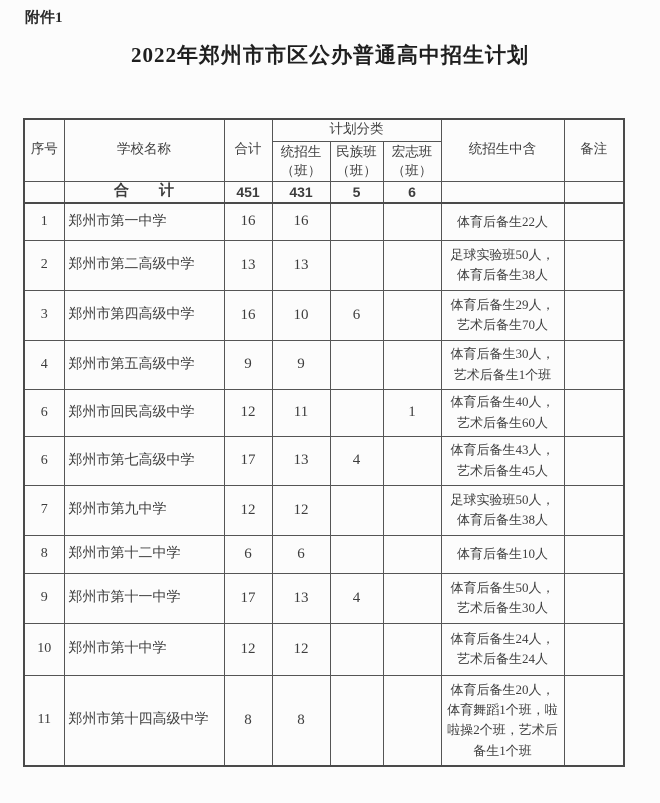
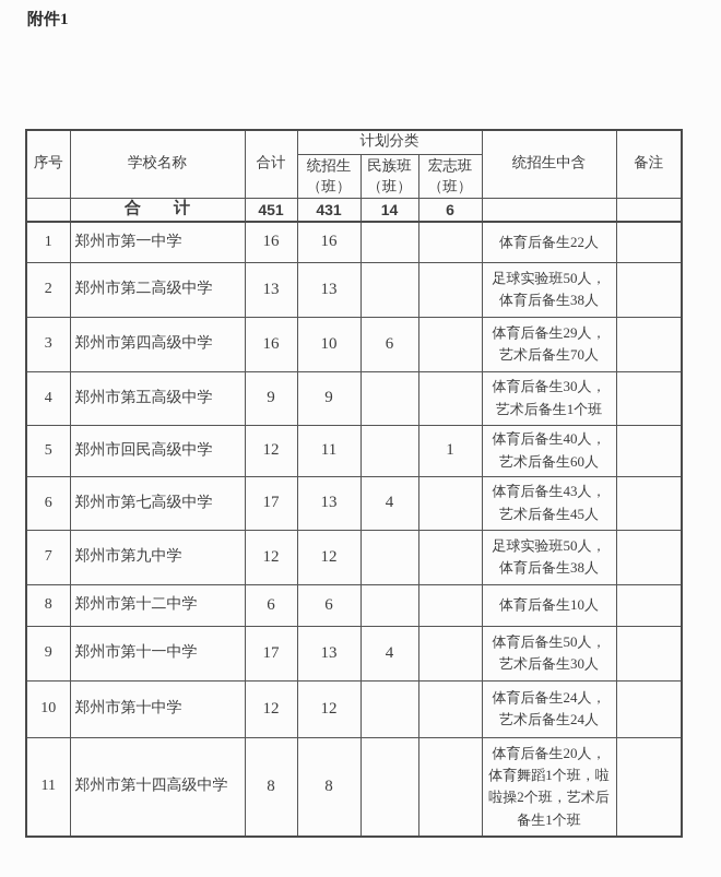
  附件1
- 2022年郑州市市区公办普通高中招生计划
  序号	学校名称	合计	计划分类	统招生中含	备注
  统招生 （班）	民族班 （班）	宏志班 （班）
- 	合 计	451	431	5	6
+ 	合 计	451	431	14	6
  1	郑州市第一中学	16	16			体育后备生22人
  2	郑州市第二高级中学	13	13			足球实验班50人，体育后备生38人
  3	郑州市第四高级中学	16	10	6		体育后备生29人，艺术后备生70人
  4	郑州市第五高级中学	9	9			体育后备生30人，艺术后备生1个班
- 6	郑州市回民高级中学	12	11		1	体育后备生40人，艺术后备生60人
+ 5	郑州市回民高级中学	12	11		1	体育后备生40人，艺术后备生60人
  6	郑州市第七高级中学	17	13	4		体育后备生43人，艺术后备生45人
  7	郑州市第九中学	12	12			足球实验班50人，体育后备生38人
  8	郑州市第十二中学	6	6			体育后备生10人
  9	郑州市第十一中学	17	13	4		体育后备生50人，艺术后备生30人
  10	郑州市第十中学	12	12			体育后备生24人，艺术后备生24人
  11	郑州市第十四高级中学	8	8			体育后备生20人，体育舞蹈1个班，啦啦操2个班，艺术后备生1个班
